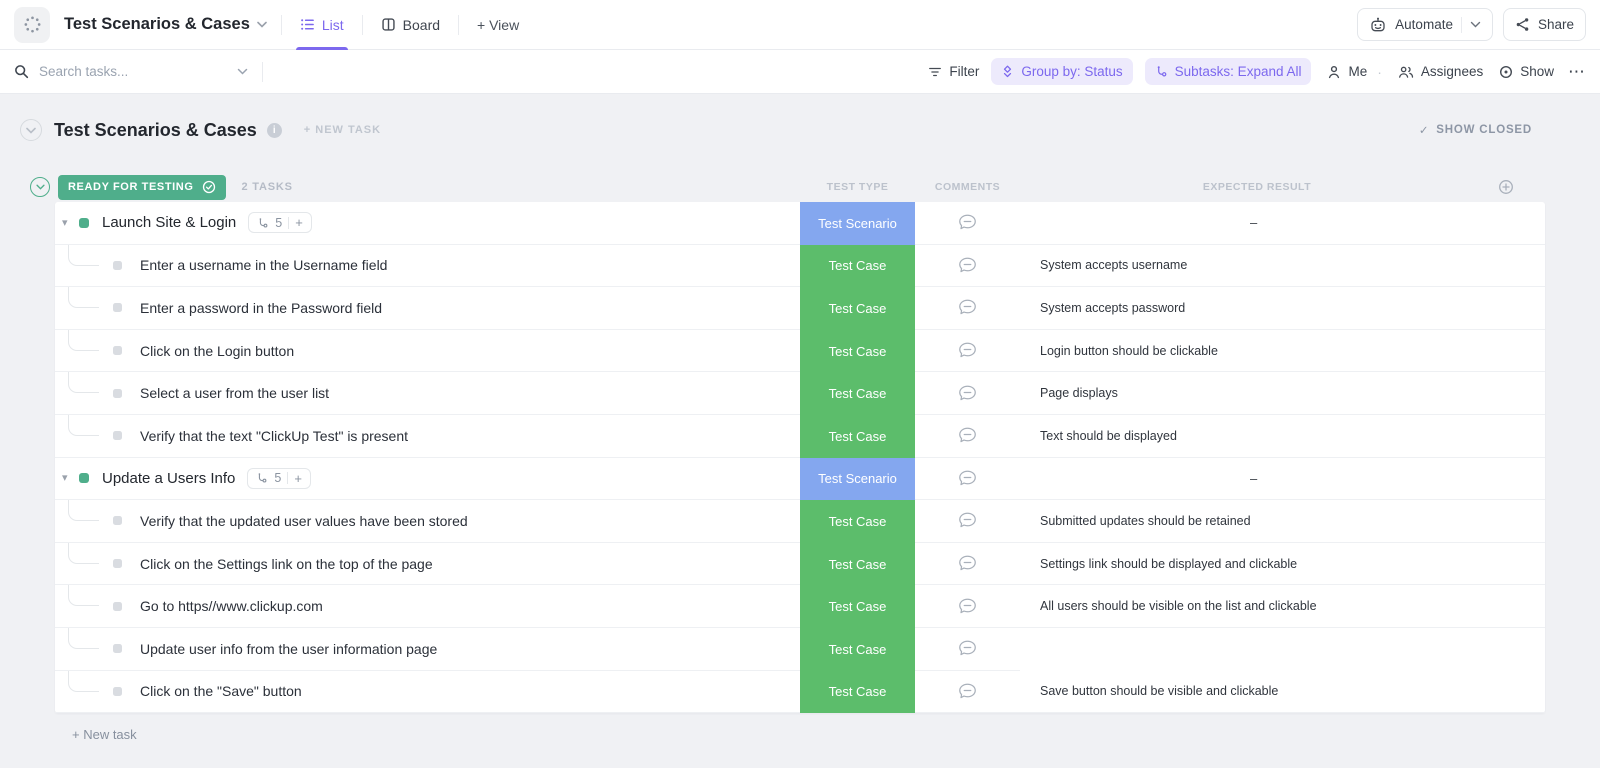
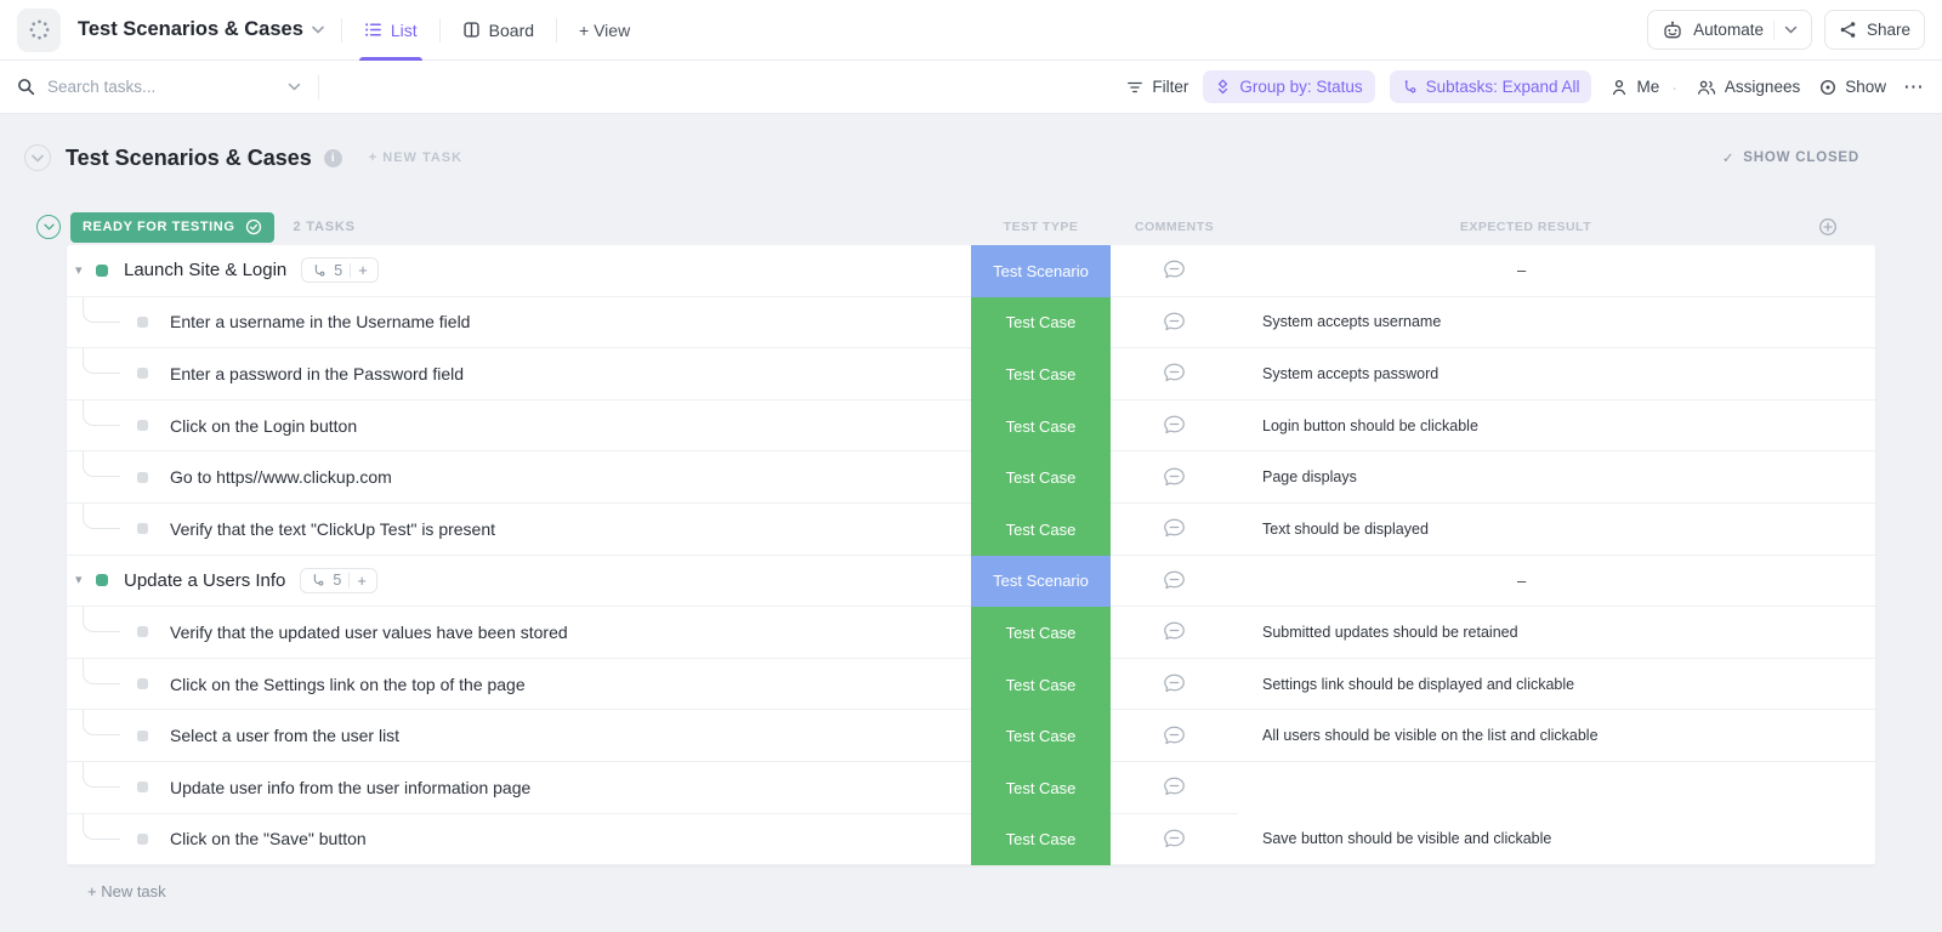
  Test Scenarios & Cases
  List
  Board
  + View
  Automate
  Share
  Search tasks...
  Filter
  Group by: Status
  Subtasks: Expand All
  Me
  ·
  Assignees
  Show
  ⋯
  Test Scenarios & Cases
  i
  + NEW TASK
  ✓
  SHOW CLOSED
  READY FOR TESTING
  2 TASKS
  TEST TYPE
  COMMENTS
  EXPECTED RESULT
  ▾
  Launch Site & Login
  5
  +
  Test Scenario
  –
  Enter a username in the Username field
  Test Case
  System accepts username
  Enter a password in the Password field
  Test Case
  System accepts password
  Click on the Login button
  Test Case
  Login button should be clickable
- Select a user from the user list
+ Go to https//www.clickup.com
  Test Case
  Page displays
  Verify that the text "ClickUp Test" is present
  Test Case
  Text should be displayed
  ▾
  Update a Users Info
  5
  +
  Test Scenario
  –
  Verify that the updated user values have been stored
  Test Case
  Submitted updates should be retained
  Click on the Settings link on the top of the page
  Test Case
  Settings link should be displayed and clickable
- Go to https//www.clickup.com
+ Select a user from the user list
  Test Case
  All users should be visible on the list and clickable
  Update user info from the user information page
  Test Case
  Click on the "Save" button
  Test Case
  Save button should be visible and clickable
  + New task
